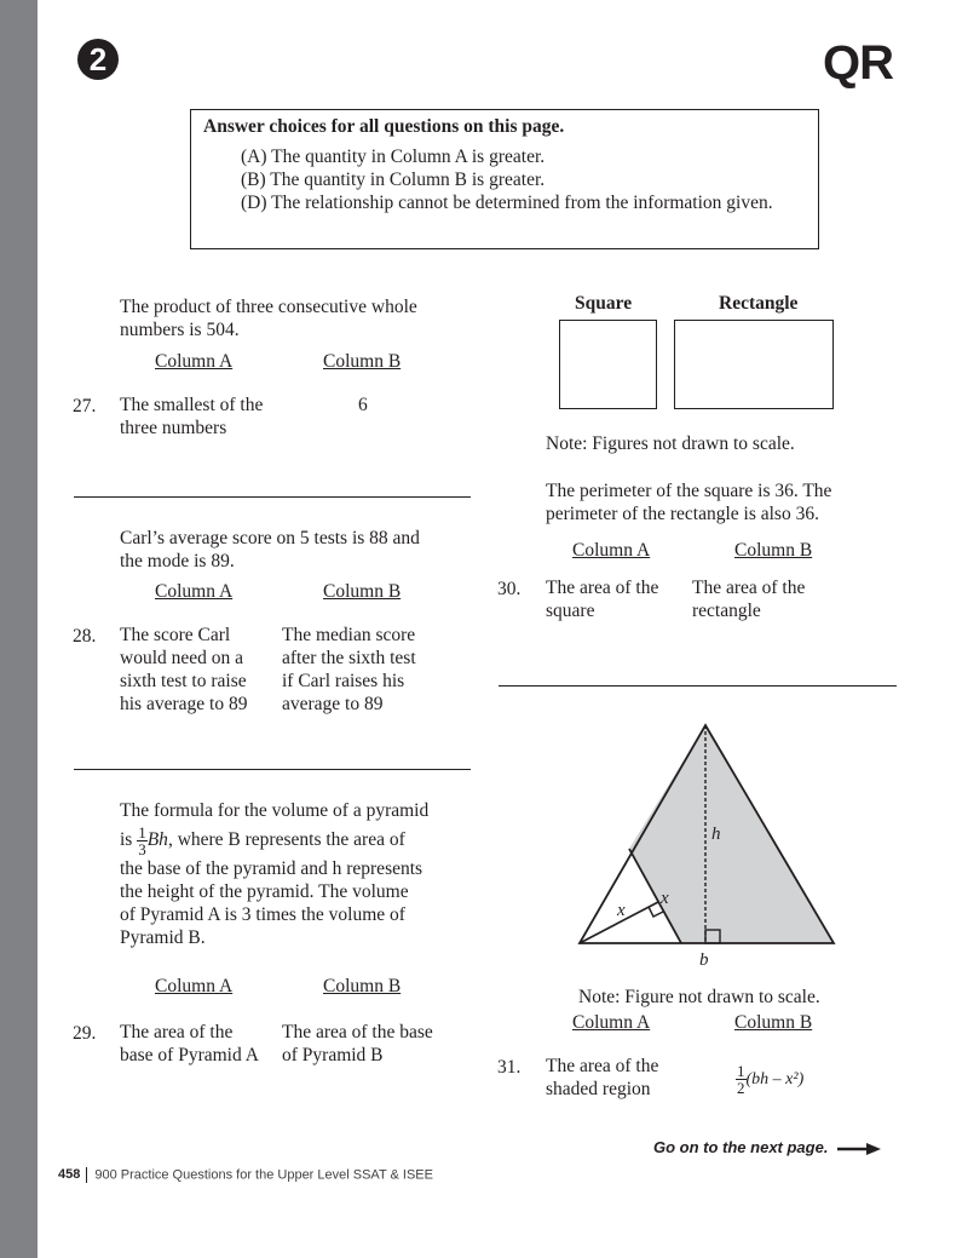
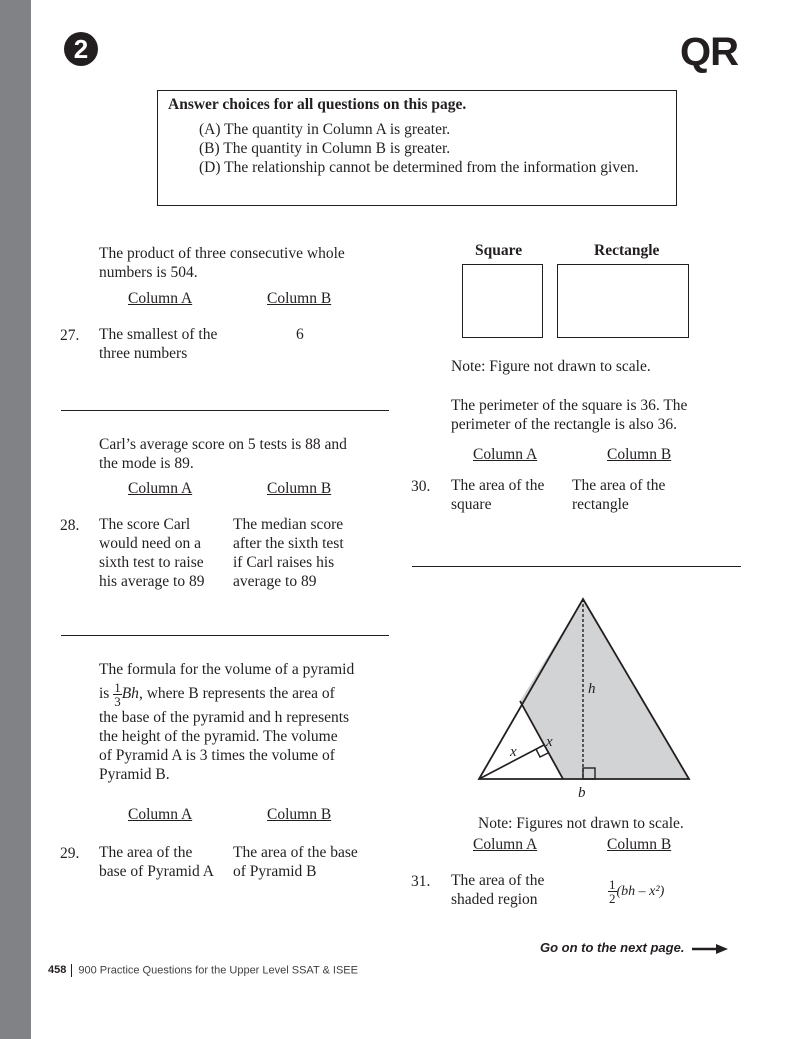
  2
  QR
  Answer choices for all questions on this page.
  (A) The quantity in Column A is greater.
  (B) The quantity in Column B is greater.
  (D) The relationship cannot be determined from the information given.
  The product of three consecutive whole
  numbers is 504.
  Column A
  Column B
  27.
  The smallest of the
  three numbers
  6
  Carl’s average score on 5 tests is 88 and
  the mode is 89.
  Column A
  Column B
  28.
  The score Carl
  would need on a
  sixth test to raise
  his average to 89
  The median score
  after the sixth test
  if Carl raises his
  average to 89
  The formula for the volume of a pyramid
  is
  1
  3
  Bh, where B represents the area of
  the base of the pyramid and h represents
  the height of the pyramid. The volume
  of Pyramid A is 3 times the volume of
  Pyramid B.
  Column A
  Column B
  29.
  The area of the
  base of Pyramid A
  The area of the base
  of Pyramid B
  Square
  Rectangle
- Note: Figures not drawn to scale.
+ Note: Figure not drawn to scale.
  The perimeter of the square is 36. The
  perimeter of the rectangle is also 36.
  Column A
  Column B
  30.
  The area of the
  square
  The area of the
  rectangle
  h
  x
  x
  b
- Note: Figure not drawn to scale.
+ Note: Figures not drawn to scale.
  Column A
  Column B
  31.
  The area of the
  shaded region
  1
  2
  (bh – x²)
  Go on to the next page.
  458 900 Practice Questions for the Upper Level SSAT & ISEE
